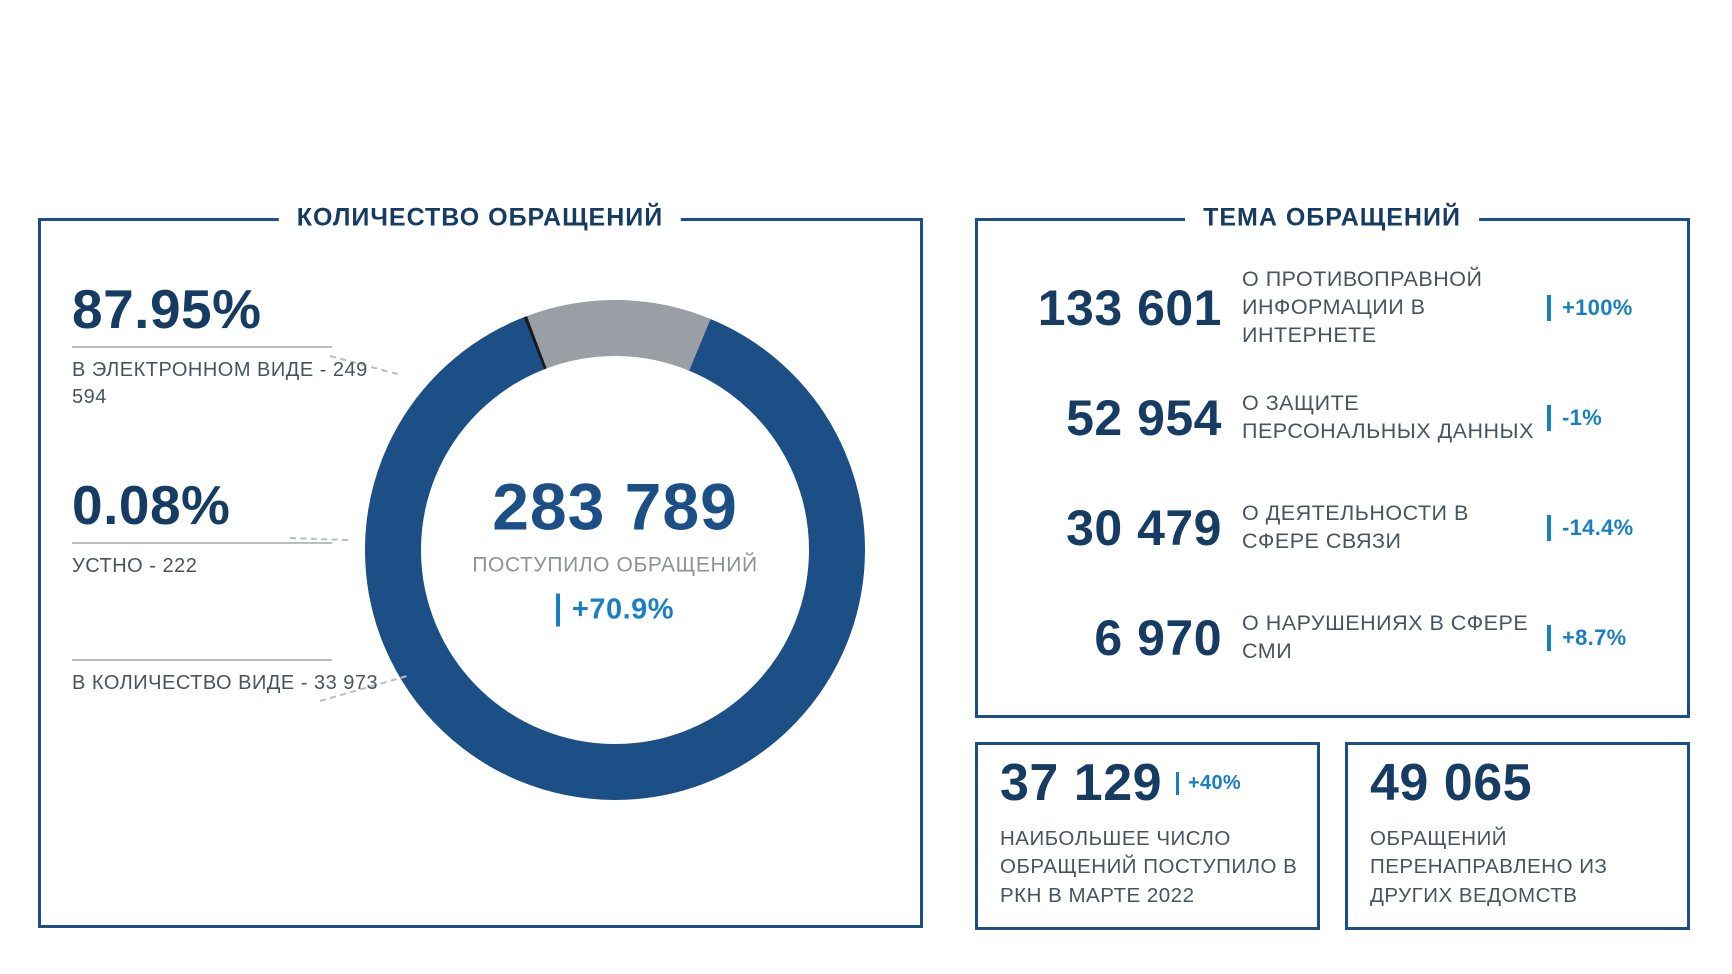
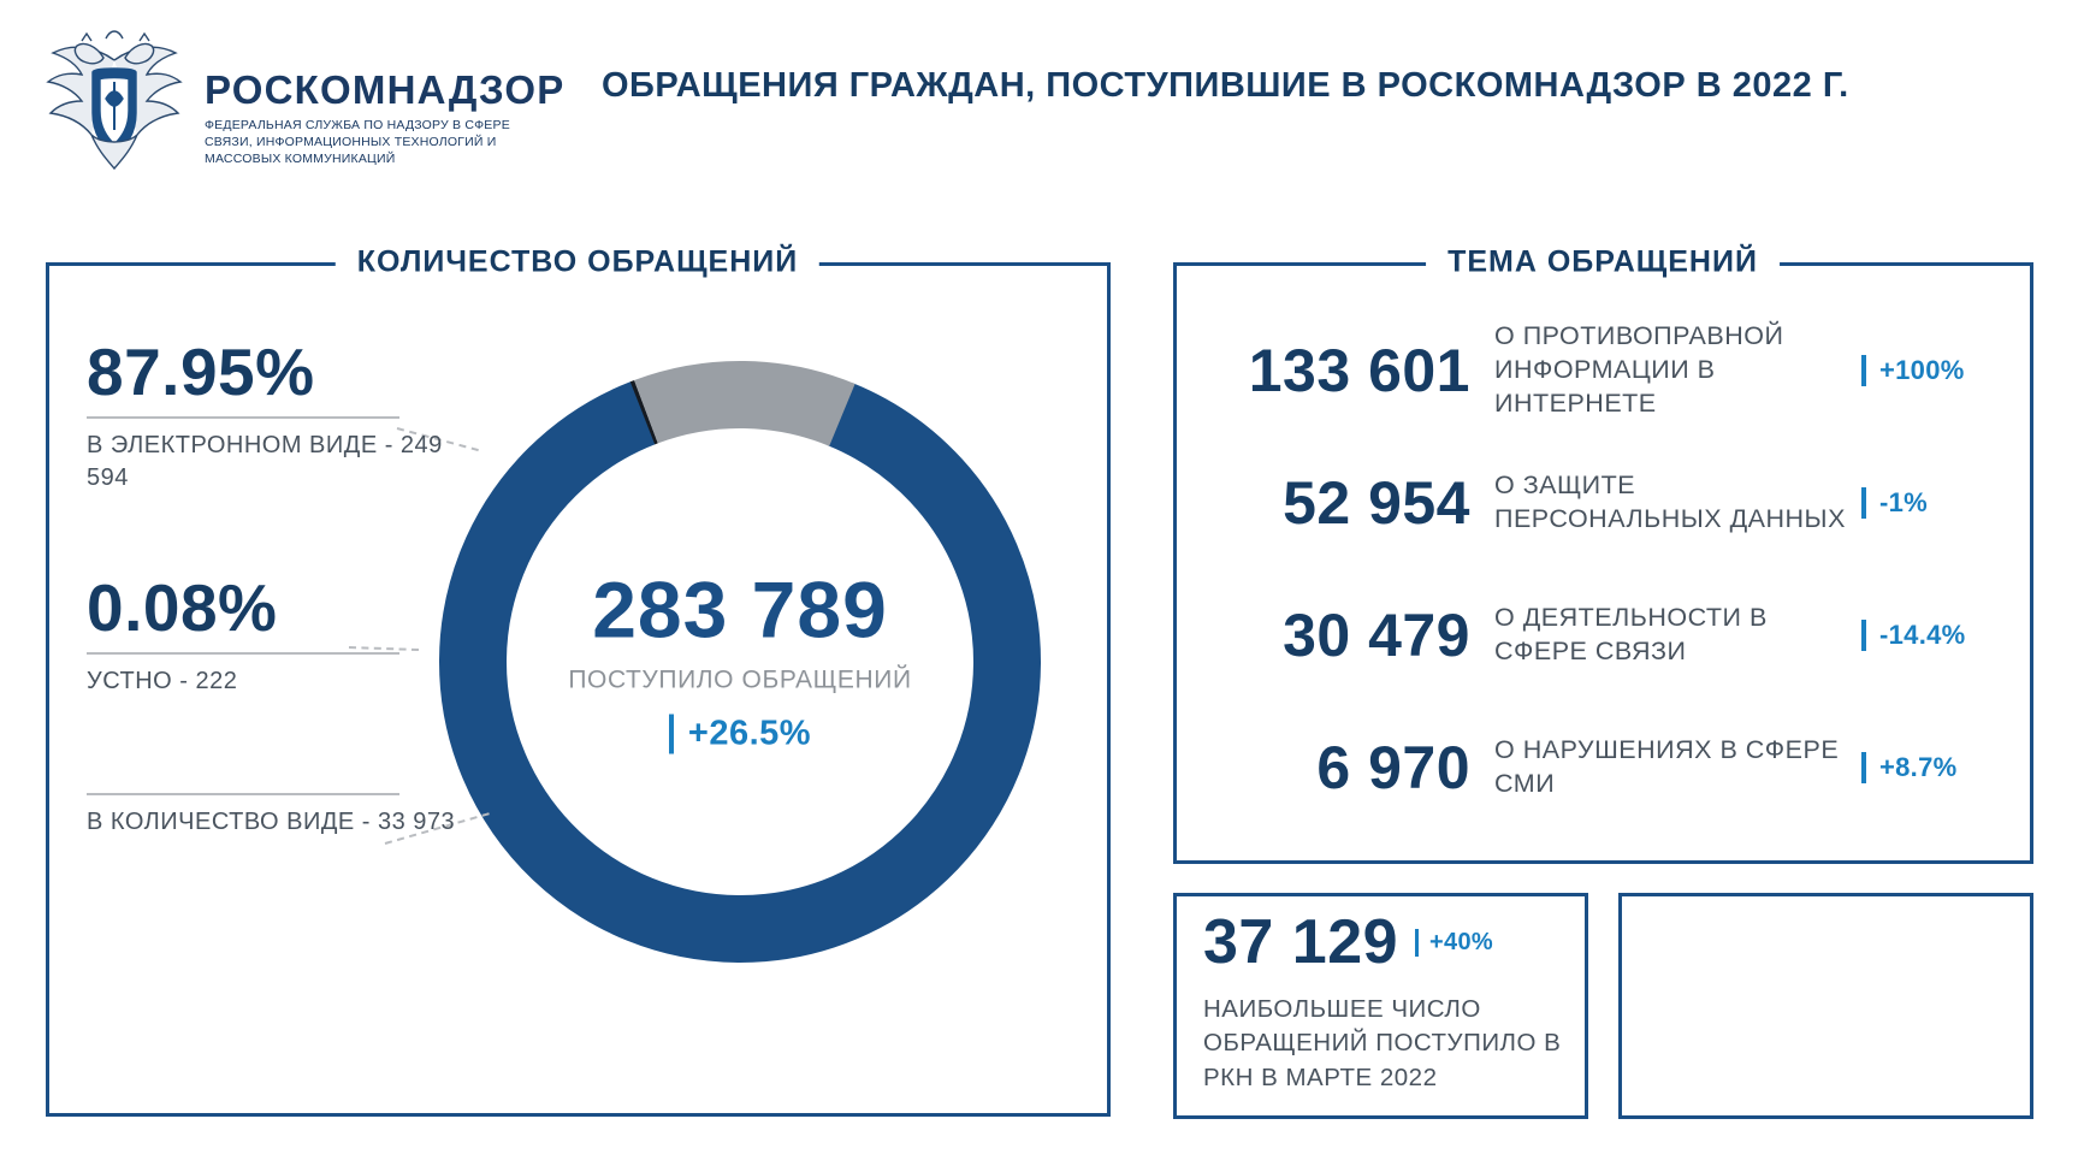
+ РОСКОМНАДЗОР
+ ФЕДЕРАЛЬНАЯ СЛУЖБА ПО НАДЗОРУ В СФЕРЕ СВЯЗИ, ИНФОРМАЦИОННЫХ ТЕХНОЛОГИЙ И МАССОВЫХ КОММУНИКАЦИЙ
+ ОБРАЩЕНИЯ ГРАЖДАН, ПОСТУПИВШИЕ В РОСКОМНАДЗОР В 2022 Г.
  КОЛИЧЕСТВО ОБРАЩЕНИЙ
  283 789
  ПОСТУПИЛО ОБРАЩЕНИЙ
- +70.9%
+ +26.5%
  87.95%
  В ЭЛЕКТРОННОМ ВИДЕ - 249 594
  0.08%
  УСТНО - 222
  В КОЛИЧЕСТВО ВИДЕ - 33 973
  ТЕМА ОБРАЩЕНИЙ
  133 601
  О ПРОТИВОПРАВНОЙ ИНФОРМАЦИИ В ИНТЕРНЕТЕ
  +100%
  52 954
  О ЗАЩИТЕ ПЕРСОНАЛЬНЫХ ДАННЫХ
  -1%
  30 479
  О ДЕЯТЕЛЬНОСТИ В СФЕРЕ СВЯЗИ
  -14.4%
  6 970
  О НАРУШЕНИЯХ В СФЕРЕ СМИ
  +8.7%
  37 129
  +40%
  НАИБОЛЬШЕЕ ЧИСЛО ОБРАЩЕНИЙ ПОСТУПИЛО В РКН В МАРТЕ 2022
- 49 065
- ОБРАЩЕНИЙ ПЕРЕНАПРАВЛЕНО ИЗ ДРУГИХ ВЕДОМСТВ
